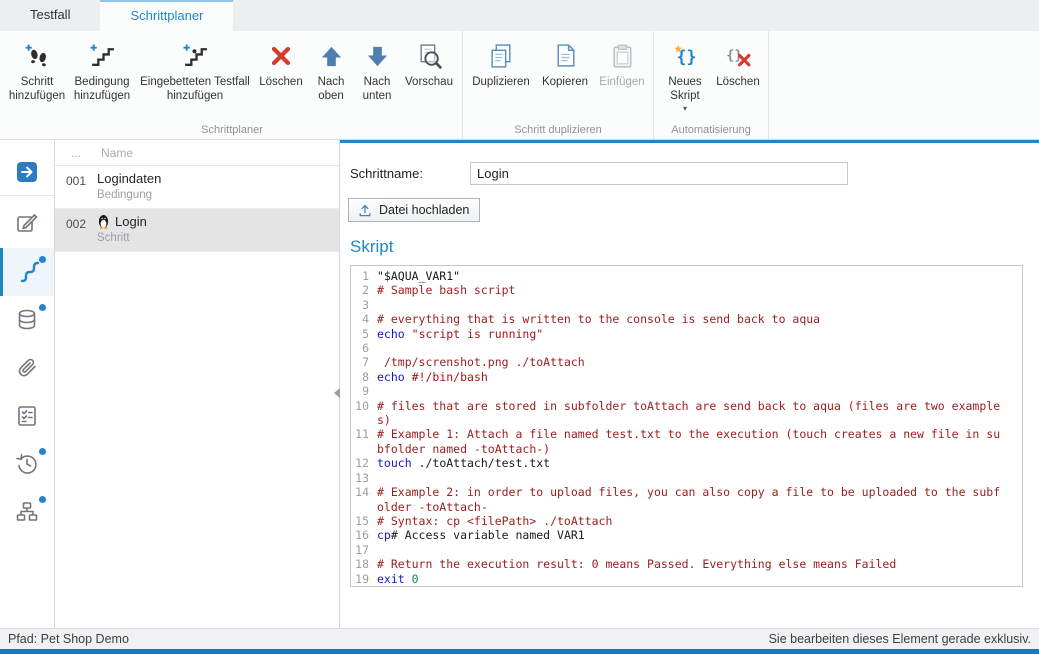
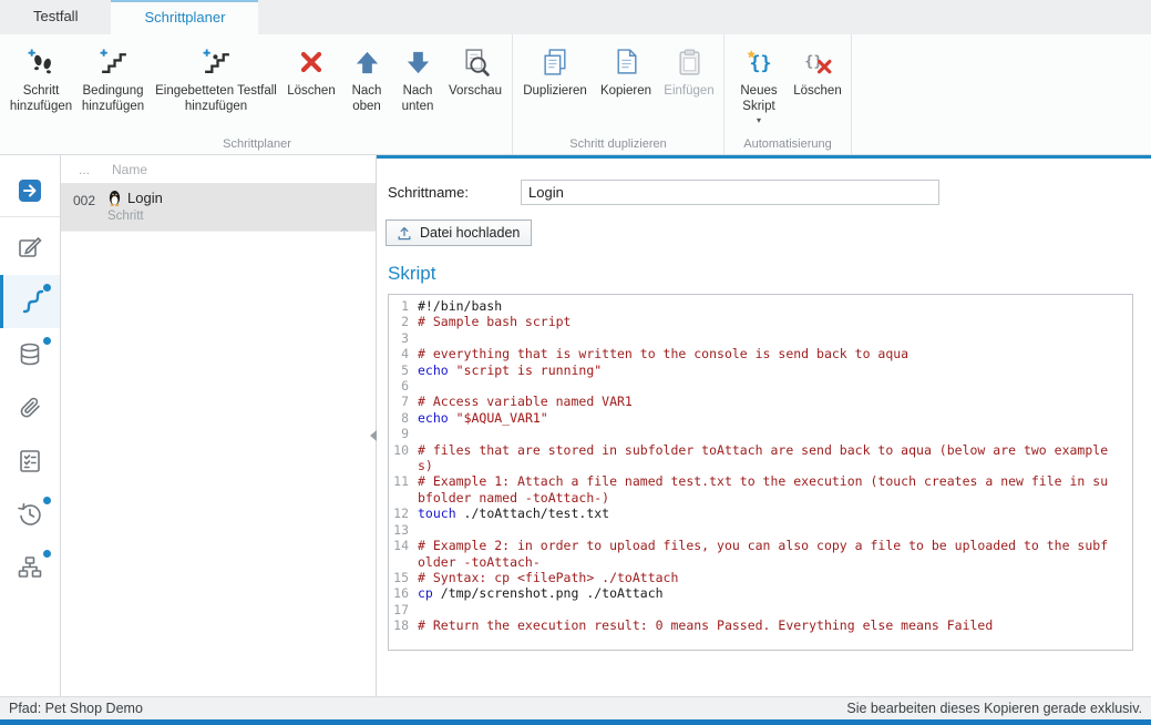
  Testfall
  Schrittplaner
  Schritt hinzufügen
  Bedingung hinzufügen
  Eingebetteten Testfall hinzufügen
  Löschen
  Nach oben
  Nach unten
  Vorschau
  Schrittplaner
  Duplizieren
  Kopieren
  Einfügen
  Schritt duplizieren
  {}
  Neues Skript
  ▾
  Löschen
  Automatisierung
  ...
  Name
- 001
- Logindaten
- Bedingung
  002
  Login
  Schritt
  Schrittname:
  Login
  Datei hochladen
  Skript
  1
- "$AQUA_VAR1"
+ #!/bin/bash
  2
  # Sample bash script
  3
  4
  # everything that is written to the console is send back to aqua
  5
  echo "script is running"
  6
  7
- /tmp/screnshot.png ./toAttach
+ # Access variable named VAR1
  8
- echo #!/bin/bash
+ echo "$AQUA_VAR1"
  9
  10
- # files that are stored in subfolder toAttach are send back to aqua (files are two examples)
+ # files that are stored in subfolder toAttach are send back to aqua (below are two examples)
  11
  # Example 1: Attach a file named test.txt to the execution (touch creates a new file in subfolder named -toAttach-)
  12
  touch ./toAttach/test.txt
  13
  14
  # Example 2: in order to upload files, you can also copy a file to be uploaded to the subfolder -toAttach-
  15
  # Syntax: cp <filePath> ./toAttach
  16
- cp# Access variable named VAR1
+ cp /tmp/screnshot.png ./toAttach
  17
  18
  # Return the execution result: 0 means Passed. Everything else means Failed
- 19
- exit 0
  Pfad: Pet Shop Demo
- Sie bearbeiten dieses Element gerade exklusiv.
+ Sie bearbeiten dieses Kopieren gerade exklusiv.
